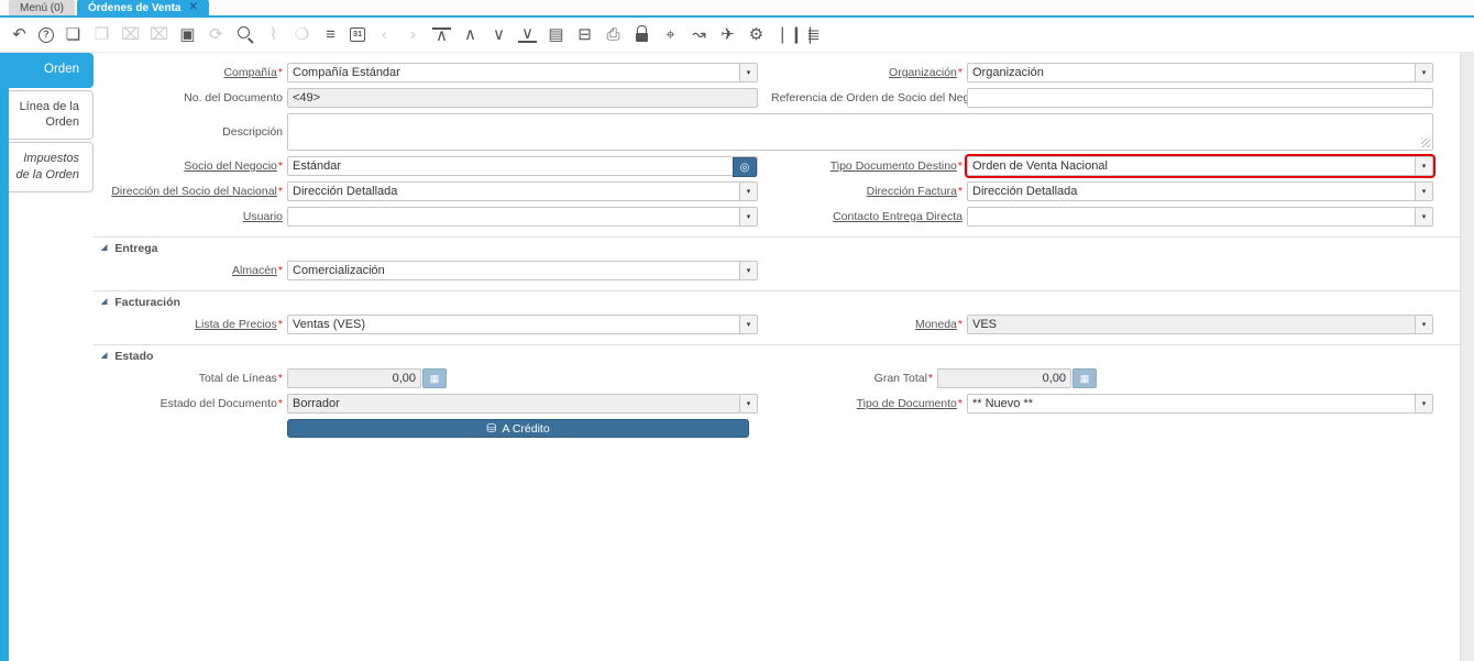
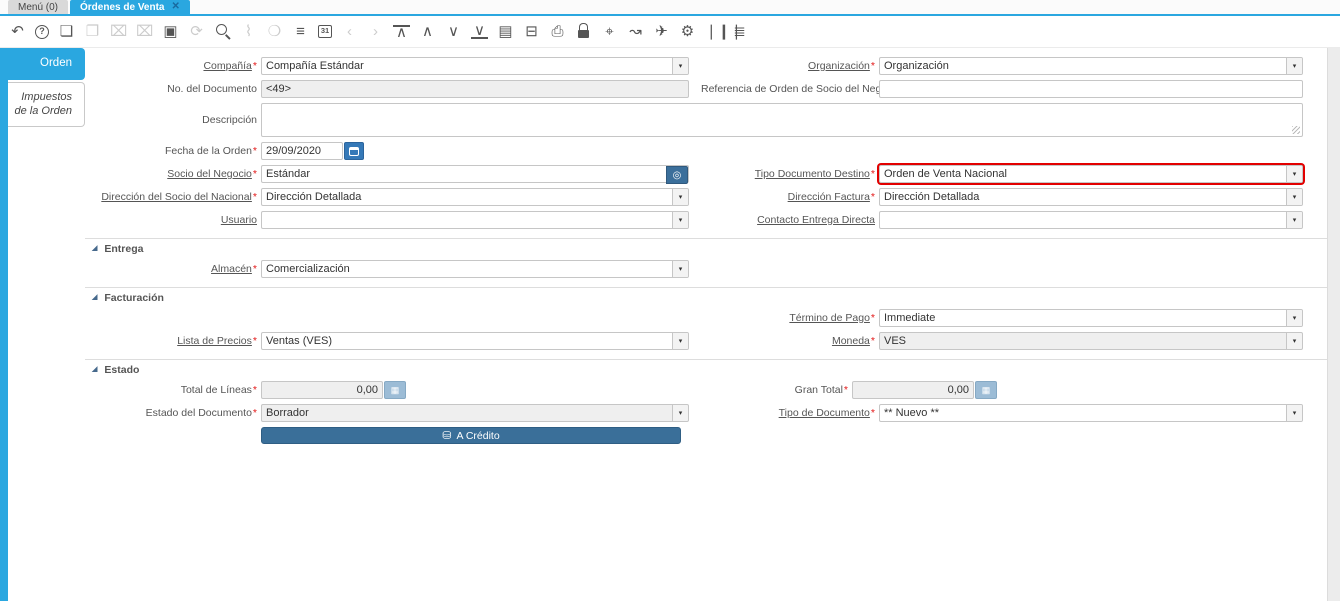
  Menú (0)
  Órdenes de Venta
  ✕
  ↶
  ?
  ❏
  ❐
  ⌧
  ⌧
  ▣
  ⟳
  ⌇
  ❍
  ≡
  31
  ‹
  ›
  ∧
  ∧
  ∨
  ∨
  ▤
  ⊟
  ⎙
  ⌖
  ↝
  ✈
  ⚙
  ≣
  Orden
- Línea de la Orden
  Impuestos de la Orden
  Compañía*
  Compañía Estándar
  Organización*
  Organización
  No. del Documento
  <49>
  Referencia de Orden de Socio del Ne
  Descripción
+ Fecha de la Orden*
+ 29/09/2020
  Socio del Negocio*
  Estándar
  ◎
  Tipo Documento Destino*
  Orden de Venta Nacional
  Dirección del Socio del Nacional*
  Dirección Detallada
  Dirección Factura*
  Dirección Detallada
  Usuario
  Contacto Entrega Directa
  Entrega
  Almacén*
  Comercialización
  Facturación
+ Término de Pago*
+ Immediate
  Lista de Precios*
  Ventas (VES)
  Moneda*
  VES
  Estado
  Total de Líneas*
  0,00
  ▦
  Gran Total*
  0,00
  ▦
  Estado del Documento*
  Borrador
  Tipo de Documento*
  ** Nuevo **
  ⛁
  A Crédito
